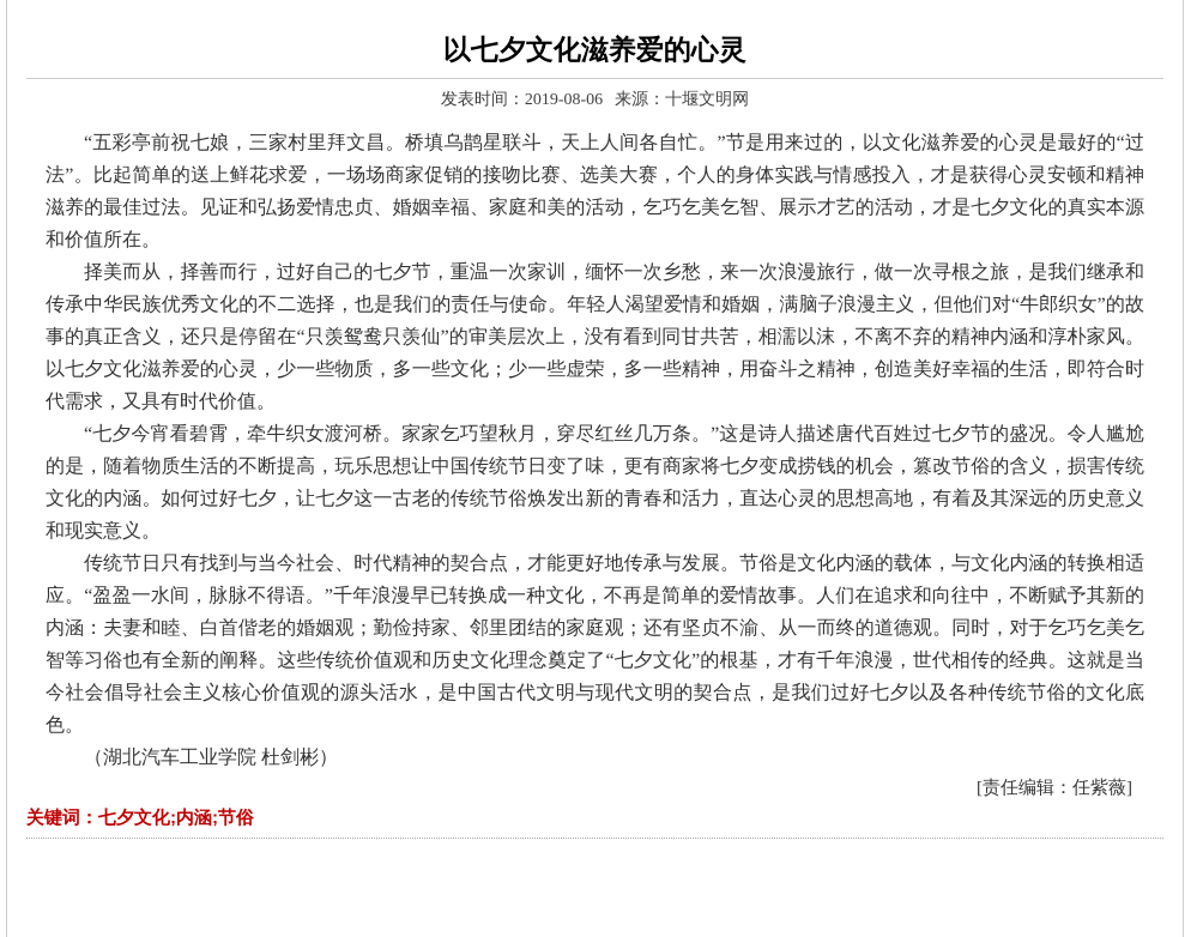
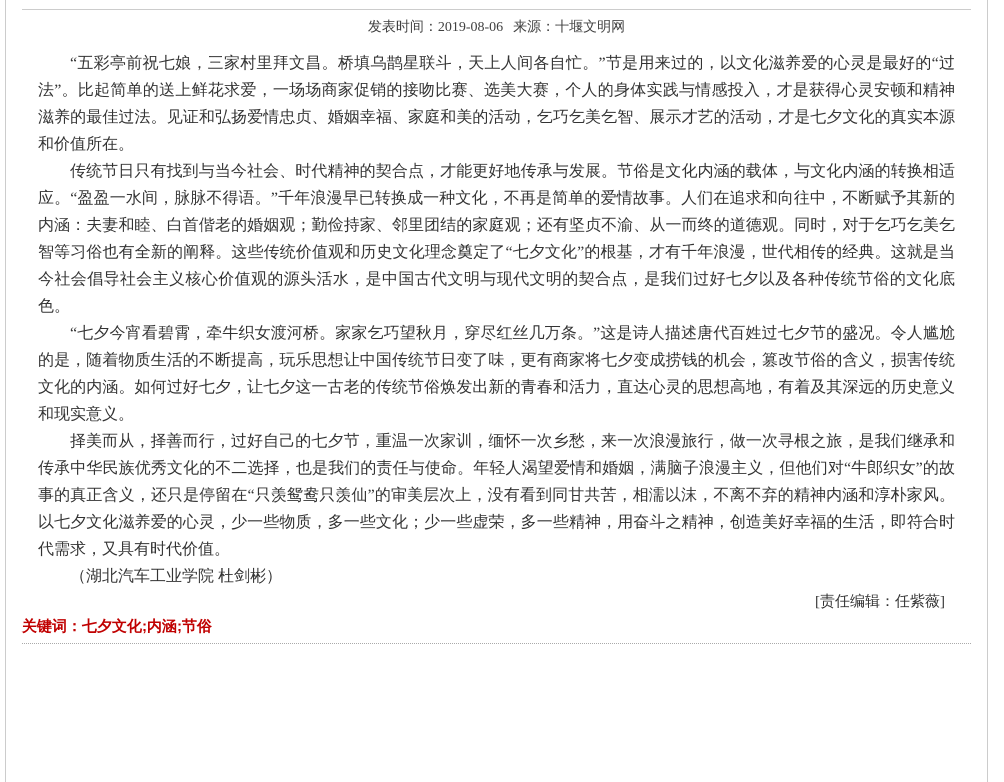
- 以七夕文化滋养爱的心灵
  发表时间：2019-08-06 来源：十堰文明网
  “五彩亭前祝七娘，三家村里拜文昌。桥填乌鹊星联斗，天上人间各自忙。”节是用来过的，以文化滋养爱的心灵是最好的“过法”。比起简单的送上鲜花求爱，一场场商家促销的接吻比赛、选美大赛，个人的身体实践与情感投入，才是获得心灵安顿和精神滋养的最佳过法。见证和弘扬爱情忠贞、婚姻幸福、家庭和美的活动，乞巧乞美乞智、展示才艺的活动，才是七夕文化的真实本源和价值所在。
- 择美而从，择善而行，过好自己的七夕节，重温一次家训，缅怀一次乡愁，来一次浪漫旅行，做一次寻根之旅，是我们继承和传承中华民族优秀文化的不二选择，也是我们的责任与使命。年轻人渴望爱情和婚姻，满脑子浪漫主义，但他们对“牛郎织女”的故事的真正含义，还只是停留在“只羡鸳鸯只羡仙”的审美层次上，没有看到同甘共苦，相濡以沫，不离不弃的精神内涵和淳朴家风。以七夕文化滋养爱的心灵，少一些物质，多一些文化；少一些虚荣，多一些精神，用奋斗之精神，创造美好幸福的生活，即符合时代需求，又具有时代价值。
+ 传统节日只有找到与当今社会、时代精神的契合点，才能更好地传承与发展。节俗是文化内涵的载体，与文化内涵的转换相适应。“盈盈一水间，脉脉不得语。”千年浪漫早已转换成一种文化，不再是简单的爱情故事。人们在追求和向往中，不断赋予其新的内涵：夫妻和睦、白首偕老的婚姻观；勤俭持家、邻里团结的家庭观；还有坚贞不渝、从一而终的道德观。同时，对于乞巧乞美乞智等习俗也有全新的阐释。这些传统价值观和历史文化理念奠定了“七夕文化”的根基，才有千年浪漫，世代相传的经典。这就是当今社会倡导社会主义核心价值观的源头活水，是中国古代文明与现代文明的契合点，是我们过好七夕以及各种传统节俗的文化底色。
  “七夕今宵看碧霄，牵牛织女渡河桥。家家乞巧望秋月，穿尽红丝几万条。”这是诗人描述唐代百姓过七夕节的盛况。令人尴尬的是，随着物质生活的不断提高，玩乐思想让中国传统节日变了味，更有商家将七夕变成捞钱的机会，篡改节俗的含义，损害传统文化的内涵。如何过好七夕，让七夕这一古老的传统节俗焕发出新的青春和活力，直达心灵的思想高地，有着及其深远的历史意义和现实意义。
- 传统节日只有找到与当今社会、时代精神的契合点，才能更好地传承与发展。节俗是文化内涵的载体，与文化内涵的转换相适应。“盈盈一水间，脉脉不得语。”千年浪漫早已转换成一种文化，不再是简单的爱情故事。人们在追求和向往中，不断赋予其新的内涵：夫妻和睦、白首偕老的婚姻观；勤俭持家、邻里团结的家庭观；还有坚贞不渝、从一而终的道德观。同时，对于乞巧乞美乞智等习俗也有全新的阐释。这些传统价值观和历史文化理念奠定了“七夕文化”的根基，才有千年浪漫，世代相传的经典。这就是当今社会倡导社会主义核心价值观的源头活水，是中国古代文明与现代文明的契合点，是我们过好七夕以及各种传统节俗的文化底色。
+ 择美而从，择善而行，过好自己的七夕节，重温一次家训，缅怀一次乡愁，来一次浪漫旅行，做一次寻根之旅，是我们继承和传承中华民族优秀文化的不二选择，也是我们的责任与使命。年轻人渴望爱情和婚姻，满脑子浪漫主义，但他们对“牛郎织女”的故事的真正含义，还只是停留在“只羡鸳鸯只羡仙”的审美层次上，没有看到同甘共苦，相濡以沫，不离不弃的精神内涵和淳朴家风。以七夕文化滋养爱的心灵，少一些物质，多一些文化；少一些虚荣，多一些精神，用奋斗之精神，创造美好幸福的生活，即符合时代需求，又具有时代价值。
  （湖北汽车工业学院 杜剑彬）
  [责任编辑：任紫薇]
  关键词：七夕文化;内涵;节俗
